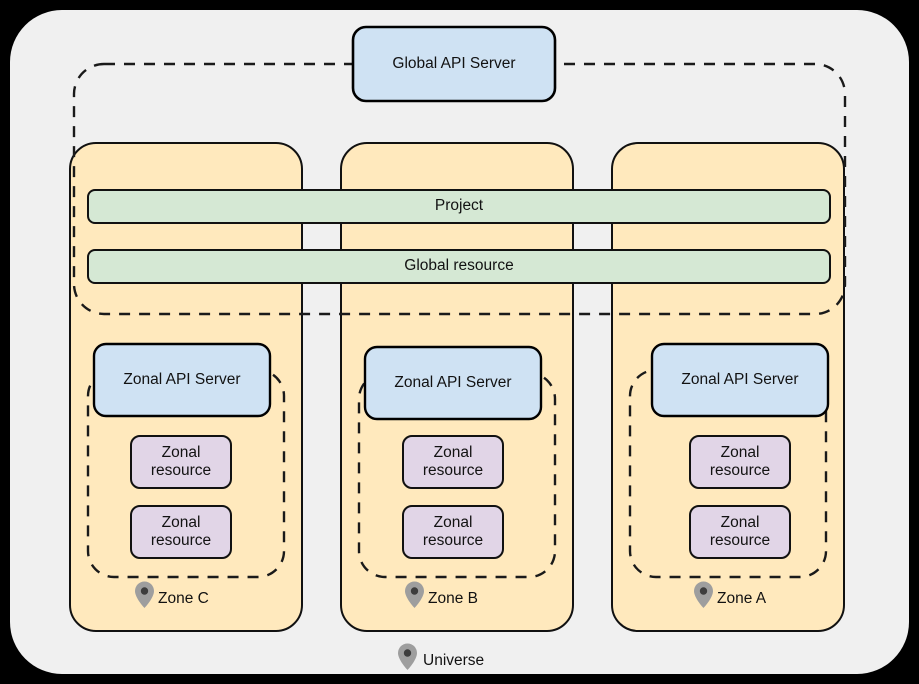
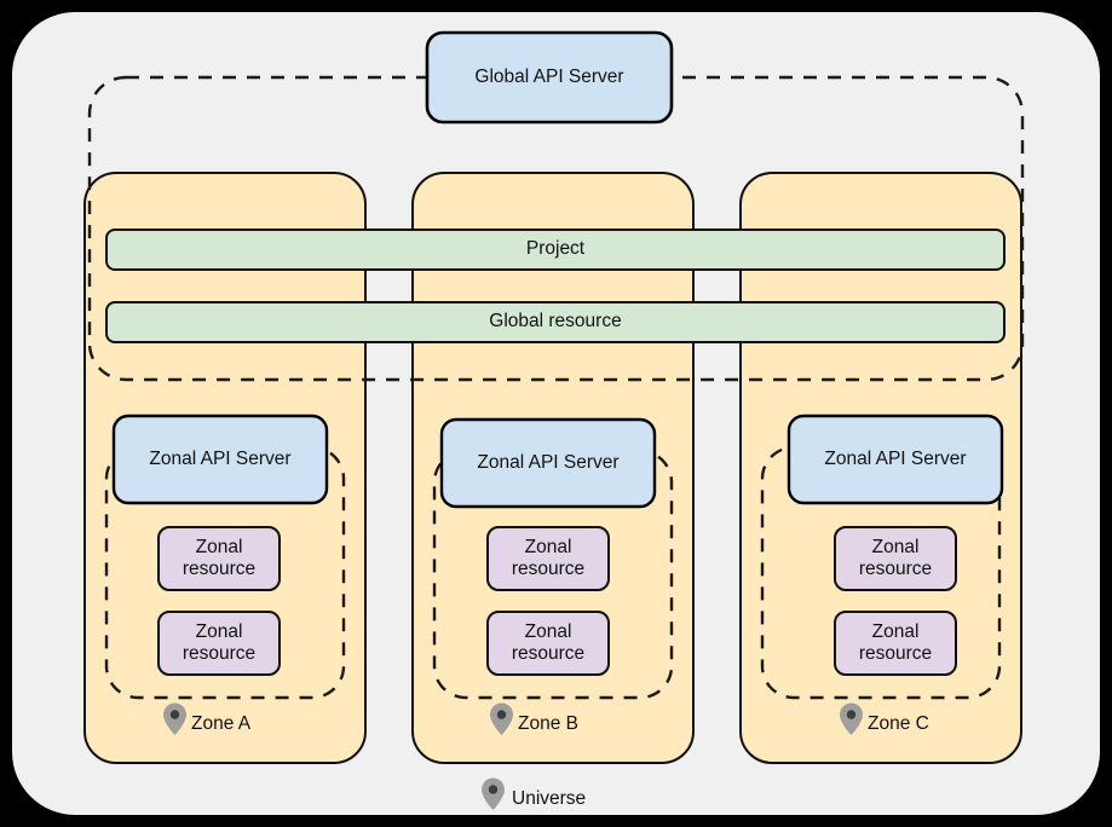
  Global API Server
  Project
  Global resource
  Zonal API Server
  Zonal API Server
  Zonal API Server
  Zonal
  resource
  Zonal
  resource
  Zonal
  resource
  Zonal
  resource
  Zonal
  resource
  Zonal
  resource
- Zone C
+ Zone A
  Zone B
- Zone A
+ Zone C
  Universe
